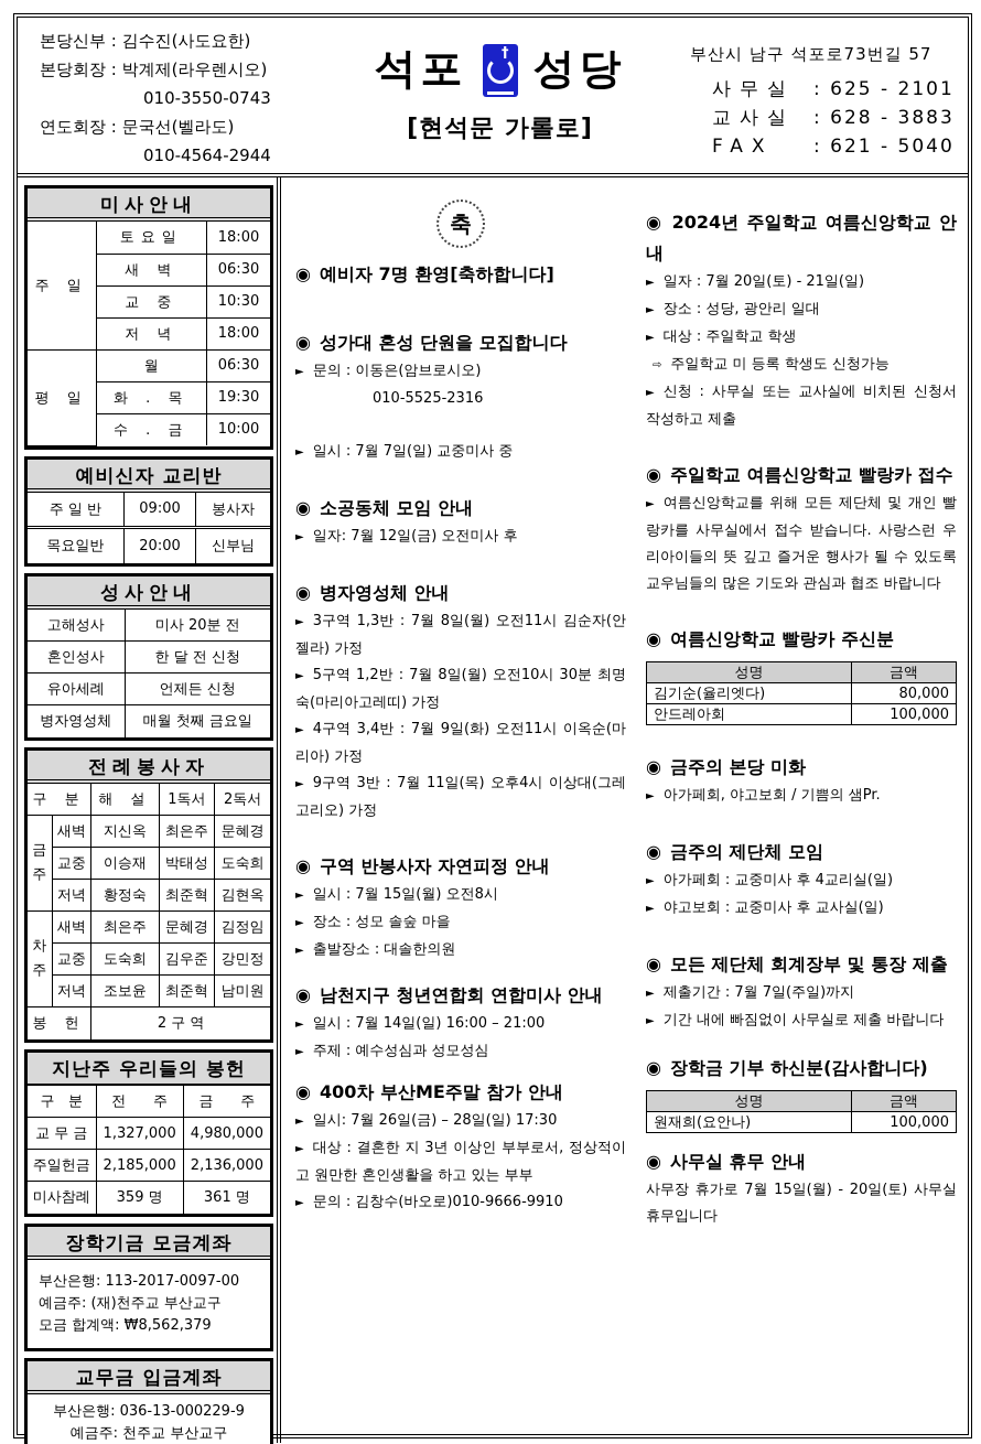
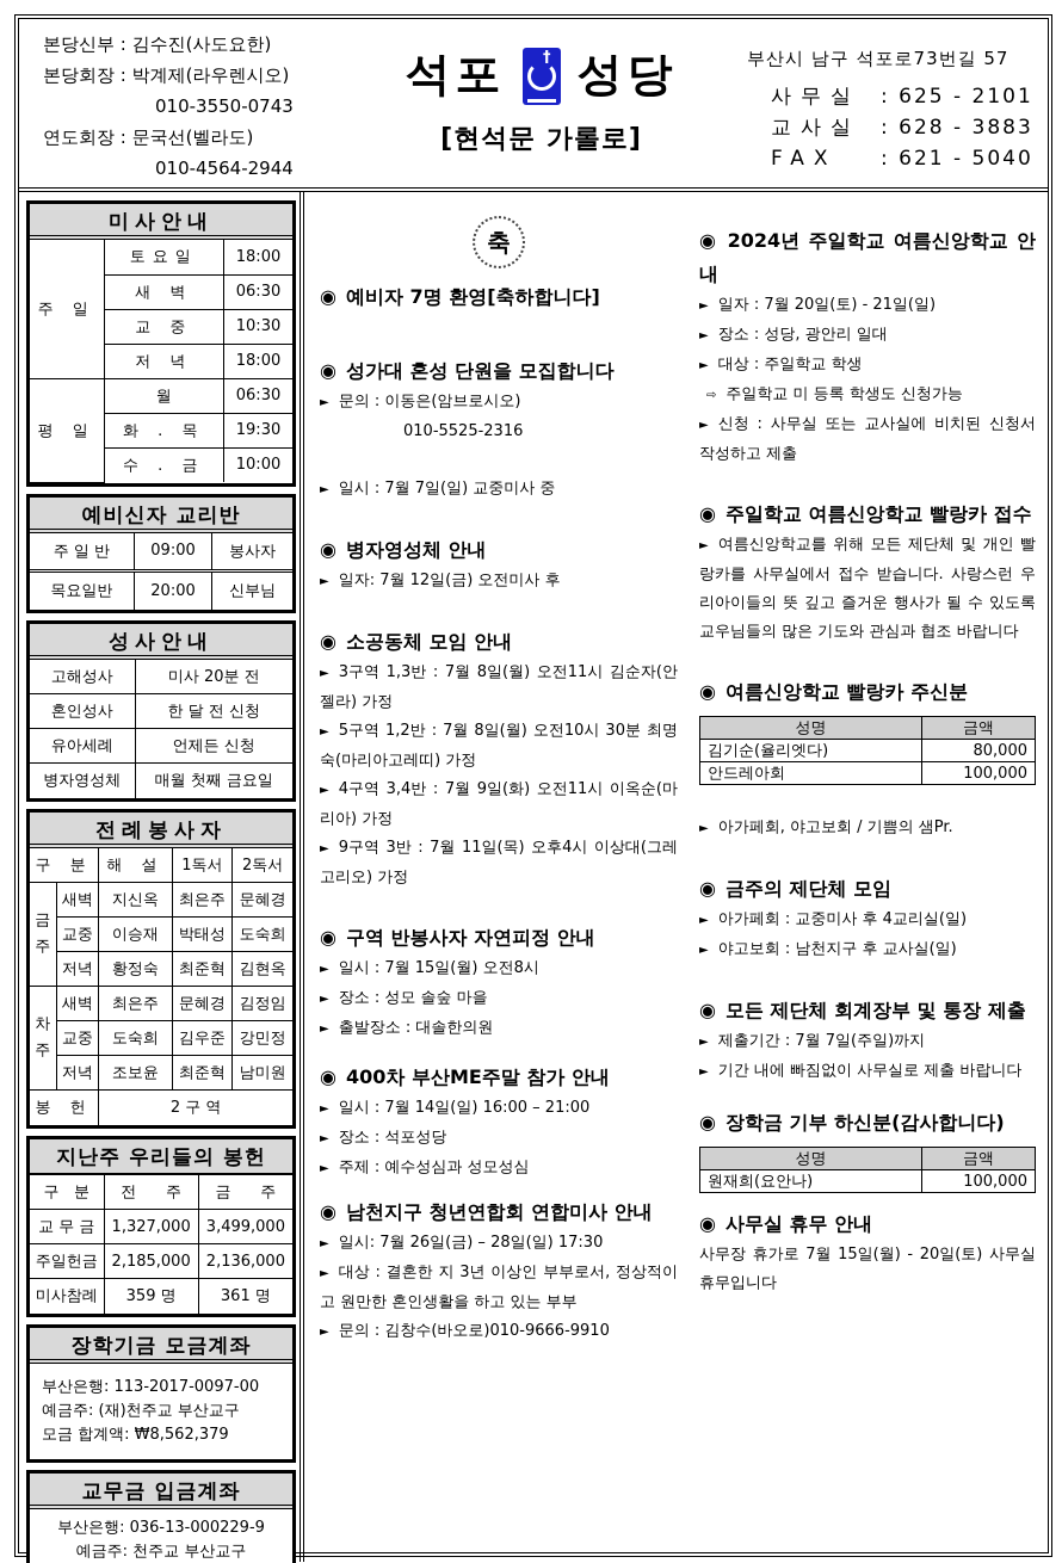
  본당신부 : 김수진(사도요한)
  본당회장 : 박계제(라우렌시오)
  010-3550-0743
  연도회장 : 문국선(벨라도)
  010-4564-2944
  석포
  †
  성당
  [현석문 가롤로]
  부산시 남구 석포로73번길 57
  사무실 : 625 - 2101
  교사실 : 628 - 3883
  FAX : 621 - 5040
  미사안내
  주 일	토요일	18:00
  새 벽	06:30
  교 중	10:30
  저 녁	18:00
  평 일	월	06:30
  화 . 목	19:30
  수 . 금	10:00
  예비신자 교리반
  주 일 반	09:00	봉사자
  목요일반	20:00	신부님
  성사안내
  고해성사	미사 20분 전
  혼인성사	한 달 전 신청
  유아세례	언제든 신청
  병자영성체	매월 첫째 금요일
  전례봉사자
  구 분	해 설	1독서	2독서
  금주	새벽	지신옥	최은주	문혜경
  교중	이승재	박태성	도숙희
  저녁	황정숙	최준혁	김현옥
  차주	새벽	최은주	문혜경	김정임
  교중	도숙희	김우준	강민정
  저녁	조보윤	최준혁	남미원
  봉 헌	2 구 역
  지난주 우리들의 봉헌
  구 분	전 주	금 주
- 교 무 금	1,327,000	4,980,000
+ 교 무 금	1,327,000	3,499,000
  주일헌금	2,185,000	2,136,000
  미사참례	359 명	361 명
  장학기금 모금계좌
  부산은행: 113-2017-0097-00
  예금주: (재)천주교 부산교구
  모금 합계액: ₩8,562,379
  교무금 입금계좌
  부산은행: 036-13-000229-9
  예금주: 천주교 부산교구
  축
  ◉ 예비자 7명 환영[축하합니다]
  ◉ 성가대 혼성 단원을 모집합니다
  ► 문의 : 이동은(암브로시오)
  010-5525-2316
  ► 일시 : 7월 7일(일) 교중미사 중
- ◉ 소공동체 모임 안내
+ ◉ 병자영성체 안내
  ► 일자: 7월 12일(금) 오전미사 후
- ◉ 병자영성체 안내
+ ◉ 소공동체 모임 안내
  ► 3구역 1,3반 : 7월 8일(월) 오전11시 김순자(안젤라) 가정
  ► 5구역 1,2반 : 7월 8일(월) 오전10시 30분 최명숙(마리아고레띠) 가정
  ► 4구역 3,4반 : 7월 9일(화) 오전11시 이옥순(마리아) 가정
  ► 9구역 3반 : 7월 11일(목) 오후4시 이상대(그레고리오) 가정
  ◉ 구역 반봉사자 자연피정 안내
  ► 일시 : 7월 15일(월) 오전8시
  ► 장소 : 성모 솔숲 마을
  ► 출발장소 : 대솔한의원
- ◉ 남천지구 청년연합회 연합미사 안내
+ ◉ 400차 부산ME주말 참가 안내
  ► 일시 : 7월 14일(일) 16:00 – 21:00
+ ► 장소 : 석포성당
  ► 주제 : 예수성심과 성모성심
- ◉ 400차 부산ME주말 참가 안내
+ ◉ 남천지구 청년연합회 연합미사 안내
  ► 일시: 7월 26일(금) – 28일(일) 17:30
  ► 대상 : 결혼한 지 3년 이상인 부부로서, 정상적이고 원만한 혼인생활을 하고 있는 부부
  ► 문의 : 김창수(바오로)010-9666-9910
  ◉ 2024년 주일학교 여름신앙학교 안내
  ► 일자 : 7월 20일(토) - 21일(일)
  ► 장소 : 성당, 광안리 일대
  ► 대상 : 주일학교 학생
  ⇨ 주일학교 미 등록 학생도 신청가능
  ► 신청 : 사무실 또는 교사실에 비치된 신청서 작성하고 제출
  ◉ 주일학교 여름신앙학교 빨랑카 접수
  ► 여름신앙학교를 위해 모든 제단체 및 개인 빨랑카를 사무실에서 접수 받습니다. 사랑스런 우리아이들의 뜻 깊고 즐거운 행사가 될 수 있도록 교우님들의 많은 기도와 관심과 협조 바랍니다
  ◉ 여름신앙학교 빨랑카 주신분
  성명	금액
  김기순(율리엣다)	80,000
  안드레아회	100,000
- ◉ 금주의 본당 미화
  ► 아가페회, 야고보회 / 기쁨의 샘Pr.
  ◉ 금주의 제단체 모임
  ► 아가페회 : 교중미사 후 4교리실(일)
- ► 야고보회 : 교중미사 후 교사실(일)
+ ► 야고보회 : 남천지구 후 교사실(일)
  ◉ 모든 제단체 회계장부 및 통장 제출
  ► 제출기간 : 7월 7일(주일)까지
  ► 기간 내에 빠짐없이 사무실로 제출 바랍니다
  ◉ 장학금 기부 하신분(감사합니다)
  성명	금액
  원재희(요안나)	100,000
  ◉ 사무실 휴무 안내
  사무장 휴가로 7월 15일(월) - 20일(토) 사무실 휴무입니다
